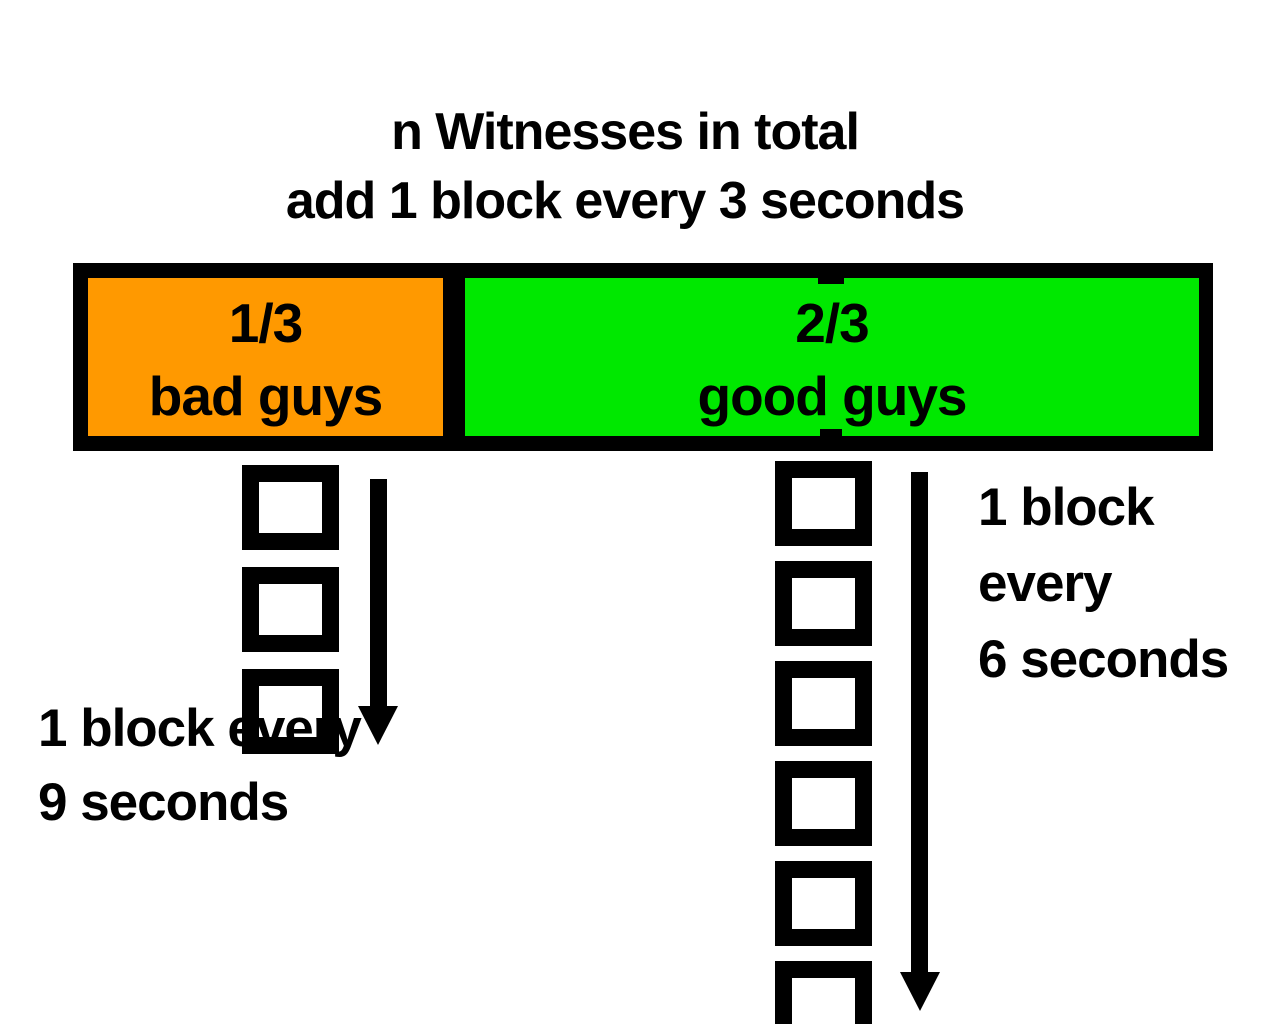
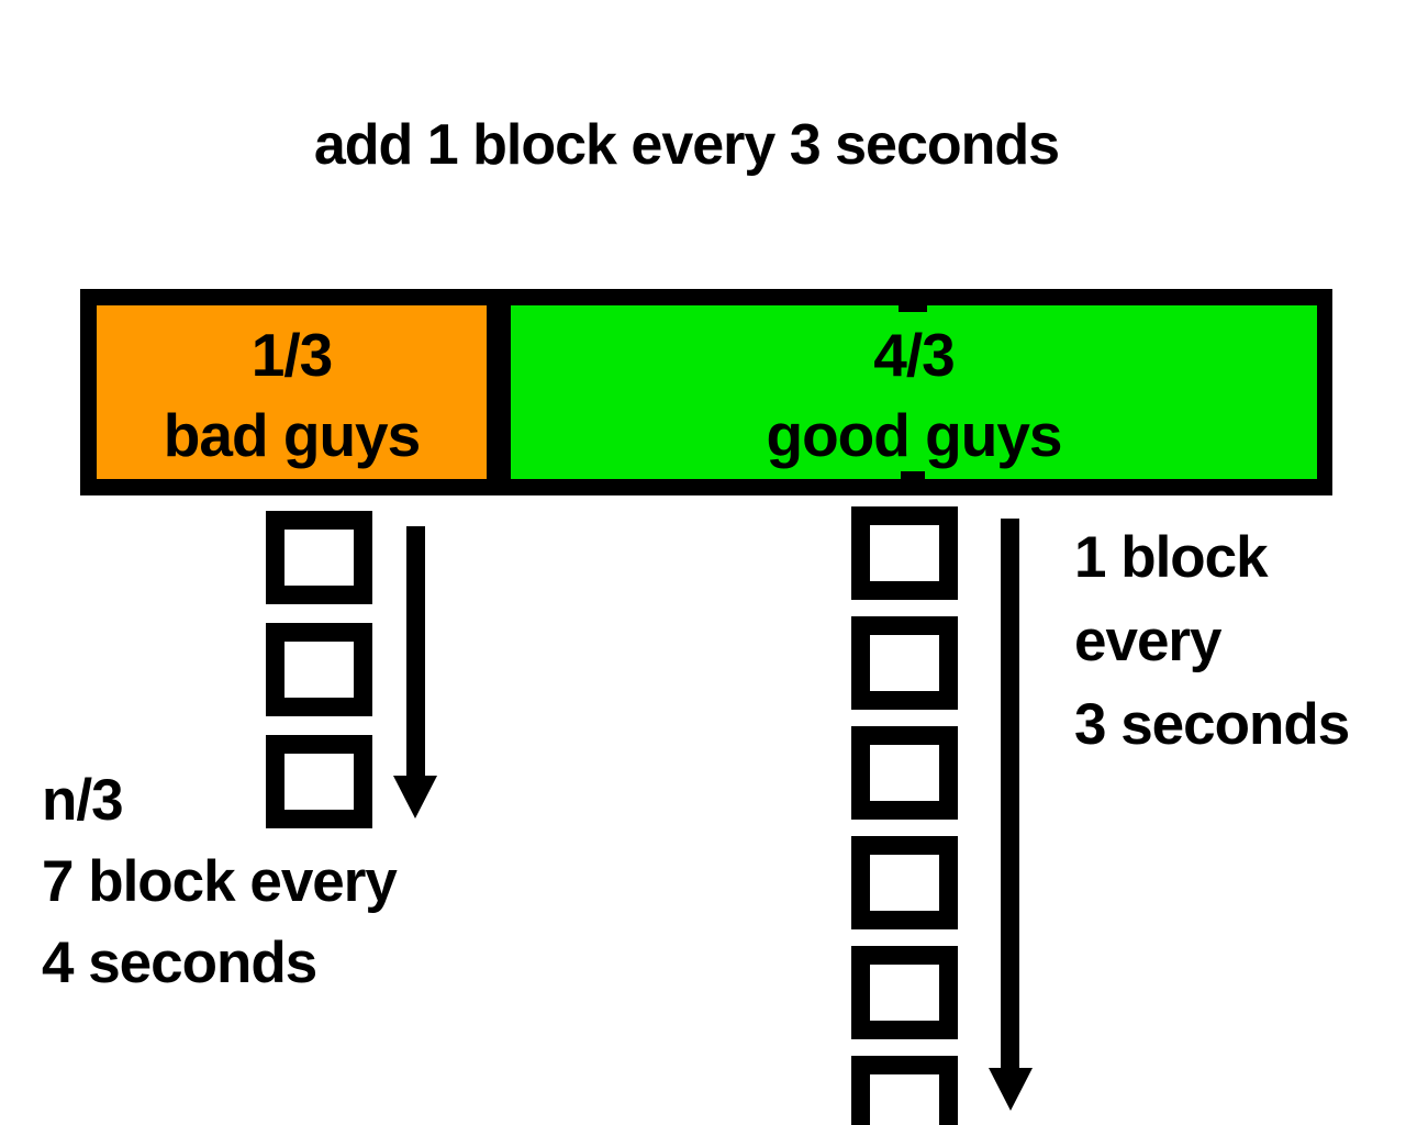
- n Witnesses in total
  add 1 block every 3 seconds
  1/3
  bad guys
- 2/3
+ 4/3
  good guys
+ n/3
- 1 block every
+ 7 block every
- 9 seconds
+ 4 seconds
  1 block
  every
- 6 seconds
+ 3 seconds
